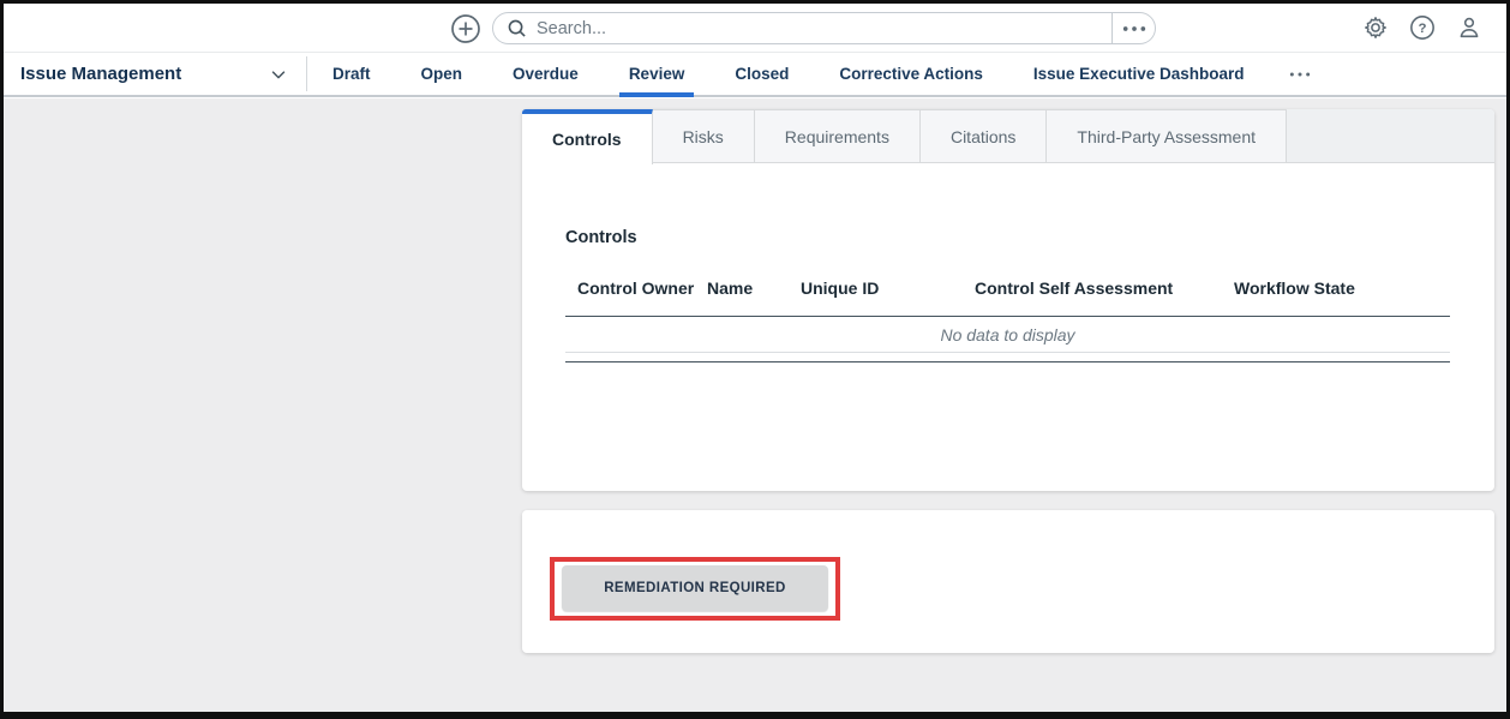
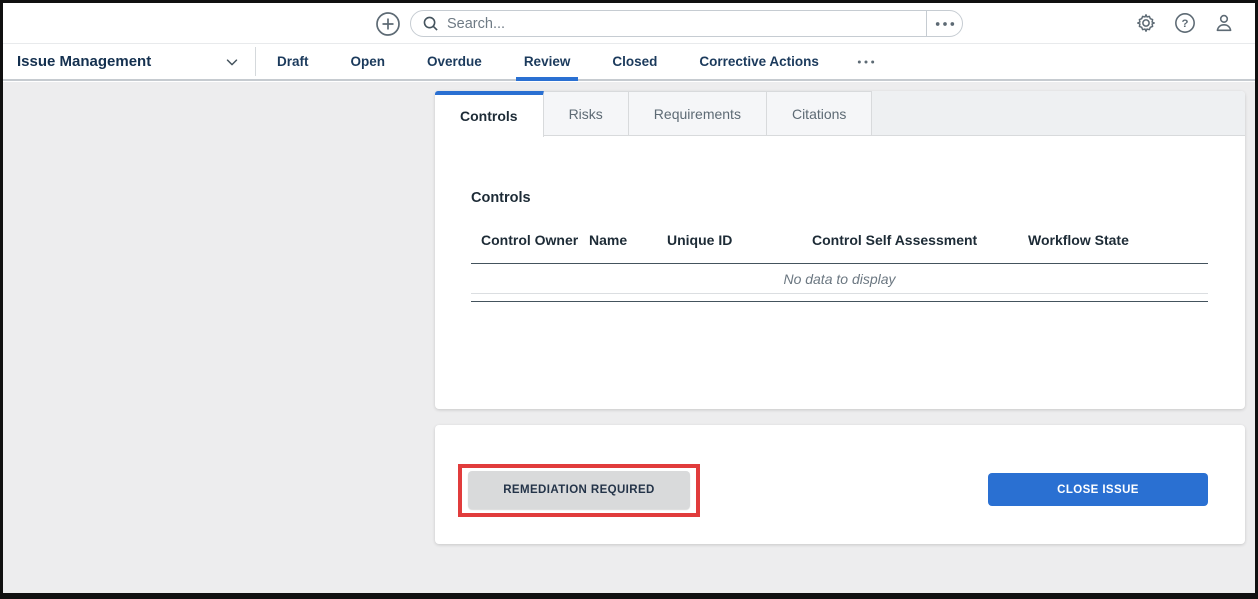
  Search...
  ?
  Issue Management
  Draft
  Open
  Overdue
  Review
  Closed
  Corrective Actions
- Issue Executive Dashboard
  Controls
  Risks
  Requirements
  Citations
- Third-Party Assessment
  Controls
  Control Owner
  Name
  Unique ID
  Control Self Assessment
  Workflow State
  No data to display
  REMEDIATION REQUIRED
+ CLOSE ISSUE
